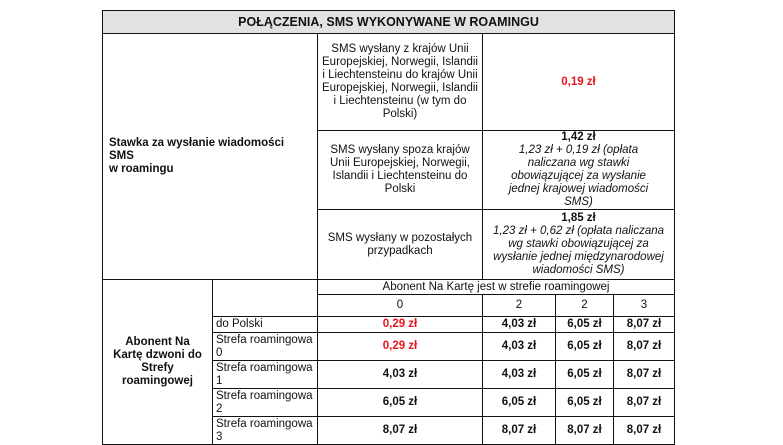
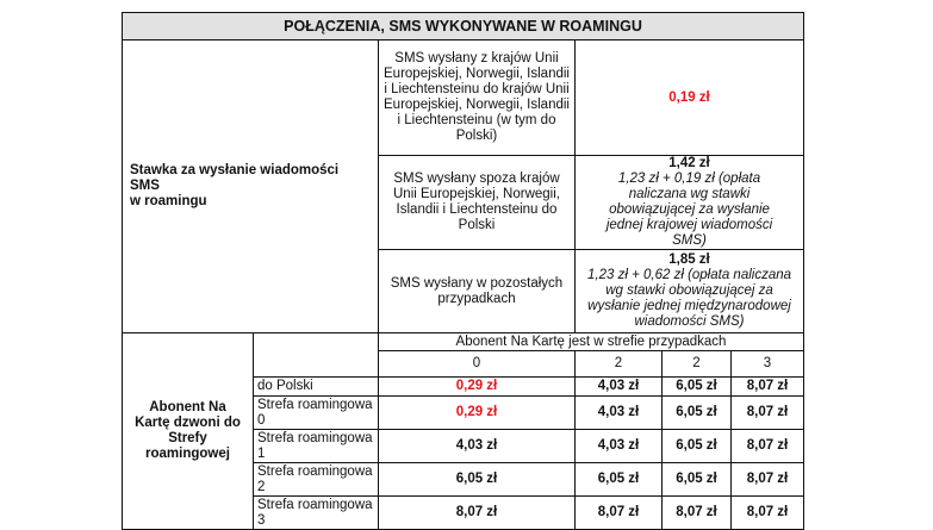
  POŁĄCZENIA, SMS WYKONYWANE W ROAMINGU
  Stawka za wysłanie wiadomości SMS w roamingu	SMS wysłany z krajów Unii Europejskiej, Norwegii, Islandii i Liechtensteinu do krajów Unii Europejskiej, Norwegii, Islandii i Liechtensteinu (w tym do Polski)	0,19 zł
  SMS wysłany spoza krajów Unii Europejskiej, Norwegii, Islandii i Liechtensteinu do Polski	1,42 zł 1,23 zł + 0,19 zł (opłata naliczana wg stawki obowiązującej za wysłanie jednej krajowej wiadomości SMS)
  SMS wysłany w pozostałych przypadkach	1,85 zł 1,23 zł + 0,62 zł (opłata naliczana wg stawki obowiązującej za wysłanie jednej międzynarodowej wiadomości SMS)
- Abonent Na Kartę dzwoni do Strefy roamingowej		Abonent Na Kartę jest w strefie roamingowej
+ Abonent Na Kartę dzwoni do Strefy roamingowej		Abonent Na Kartę jest w strefie przypadkach
  0	2	2	3
  do Polski	0,29 zł	4,03 zł	6,05 zł	8,07 zł
  Strefa roamingowa 0	0,29 zł	4,03 zł	6,05 zł	8,07 zł
  Strefa roamingowa 1	4,03 zł	4,03 zł	6,05 zł	8,07 zł
  Strefa roamingowa 2	6,05 zł	6,05 zł	6,05 zł	8,07 zł
  Strefa roamingowa 3	8,07 zł	8,07 zł	8,07 zł	8,07 zł
